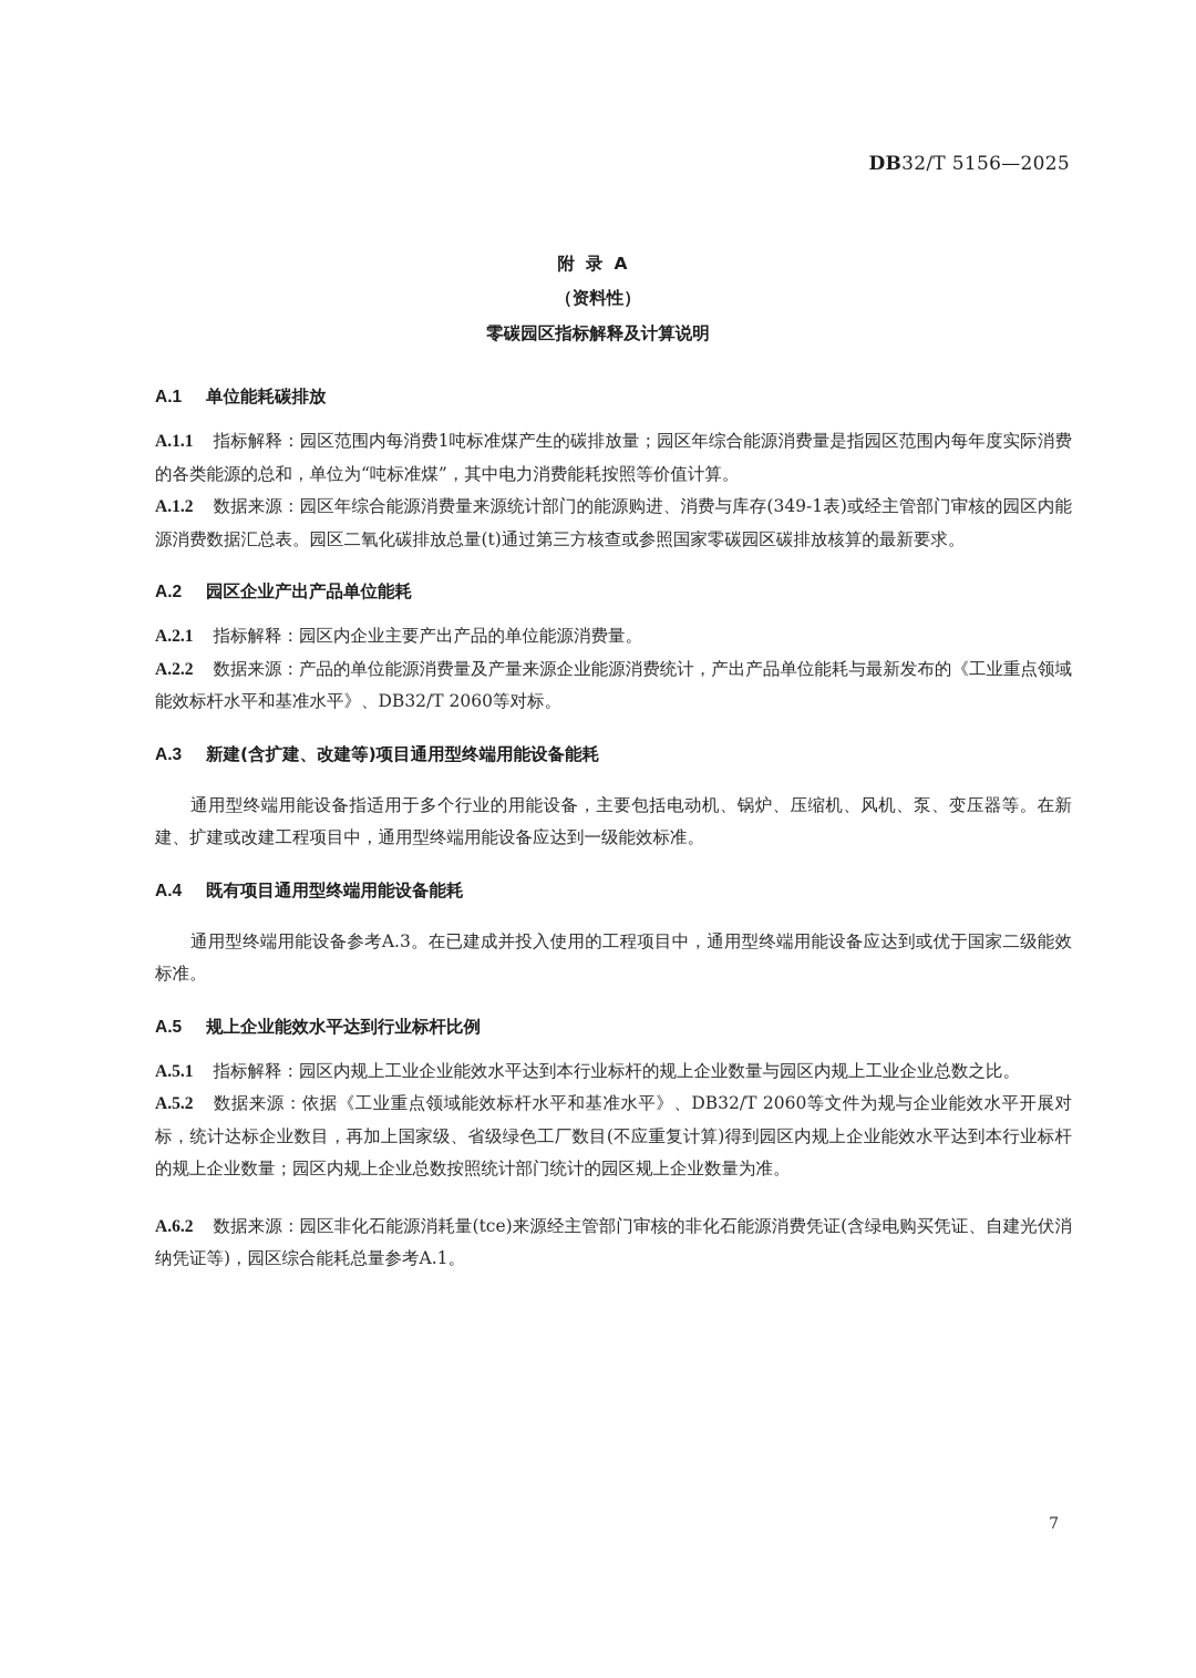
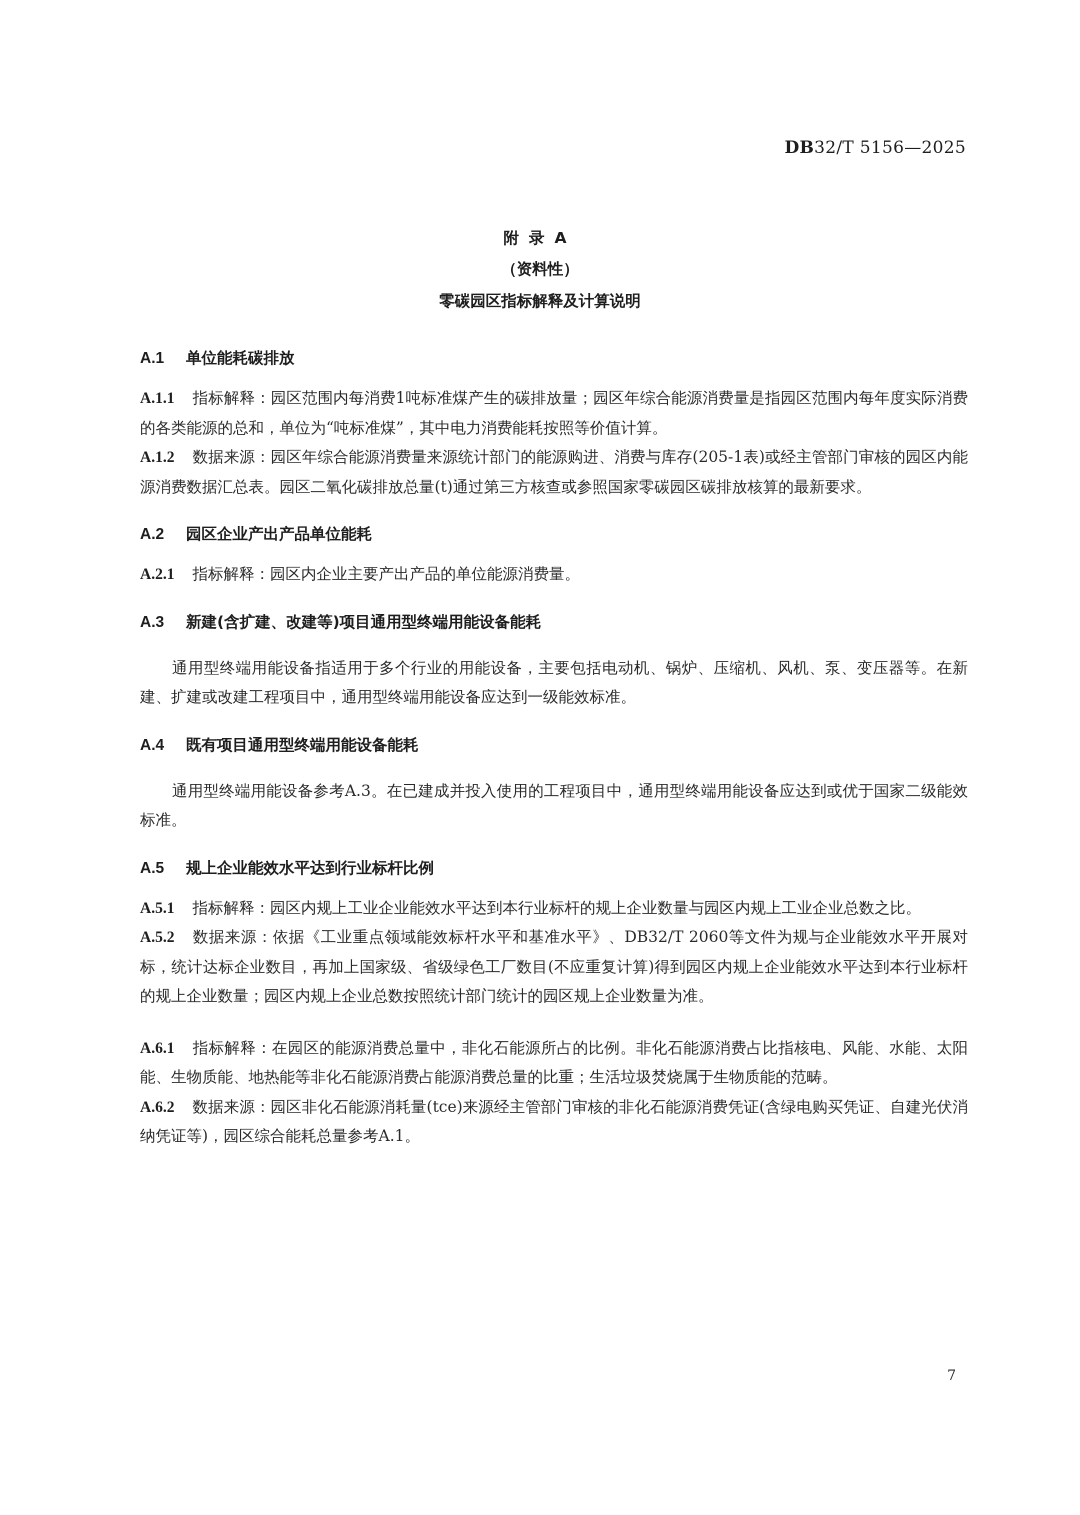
  DB32/T 5156—2025
  附录A
  （资料性）
  零碳园区指标解释及计算说明
  A.1 单位能耗碳排放
  A.1.1 指标解释：园区范围内每消费1吨标准煤产生的碳排放量；园区年综合能源消费量是指园区范围内每年度实际消费的各类能源的总和，单位为“吨标准煤”，其中电力消费能耗按照等价值计算。
- A.1.2 数据来源：园区年综合能源消费量来源统计部门的能源购进、消费与库存(349-1表)或经主管部门审核的园区内能源消费数据汇总表。园区二氧化碳排放总量(t)通过第三方核查或参照国家零碳园区碳排放核算的最新要求。
+ A.1.2 数据来源：园区年综合能源消费量来源统计部门的能源购进、消费与库存(205-1表)或经主管部门审核的园区内能源消费数据汇总表。园区二氧化碳排放总量(t)通过第三方核查或参照国家零碳园区碳排放核算的最新要求。
  A.2 园区企业产出产品单位能耗
  A.2.1 指标解释：园区内企业主要产出产品的单位能源消费量。
- A.2.2 数据来源：产品的单位能源消费量及产量来源企业能源消费统计，产出产品单位能耗与最新发布的《工业重点领域能效标杆水平和基准水平》、DB32/T 2060等对标。
  A.3 新建(含扩建、改建等)项目通用型终端用能设备能耗
  通用型终端用能设备指适用于多个行业的用能设备，主要包括电动机、锅炉、压缩机、风机、泵、变压器等。在新建、扩建或改建工程项目中，通用型终端用能设备应达到一级能效标准。
  A.4 既有项目通用型终端用能设备能耗
  通用型终端用能设备参考A.3。在已建成并投入使用的工程项目中，通用型终端用能设备应达到或优于国家二级能效标准。
  A.5 规上企业能效水平达到行业标杆比例
  A.5.1 指标解释：园区内规上工业企业能效水平达到本行业标杆的规上企业数量与园区内规上工业企业总数之比。
  A.5.2 数据来源：依据《工业重点领域能效标杆水平和基准水平》、DB32/T 2060等文件为规与企业能效水平开展对标，统计达标企业数目，再加上国家级、省级绿色工厂数目(不应重复计算)得到园区内规上企业能效水平达到本行业标杆的规上企业数量；园区内规上企业总数按照统计部门统计的园区规上企业数量为准。
+ A.6.1 指标解释：在园区的能源消费总量中，非化石能源所占的比例。非化石能源消费占比指核电、风能、水能、太阳能、生物质能、地热能等非化石能源消费占能源消费总量的比重；生活垃圾焚烧属于生物质能的范畴。
  A.6.2 数据来源：园区非化石能源消耗量(tce)来源经主管部门审核的非化石能源消费凭证(含绿电购买凭证、自建光伏消纳凭证等)，园区综合能耗总量参考A.1。
  7
